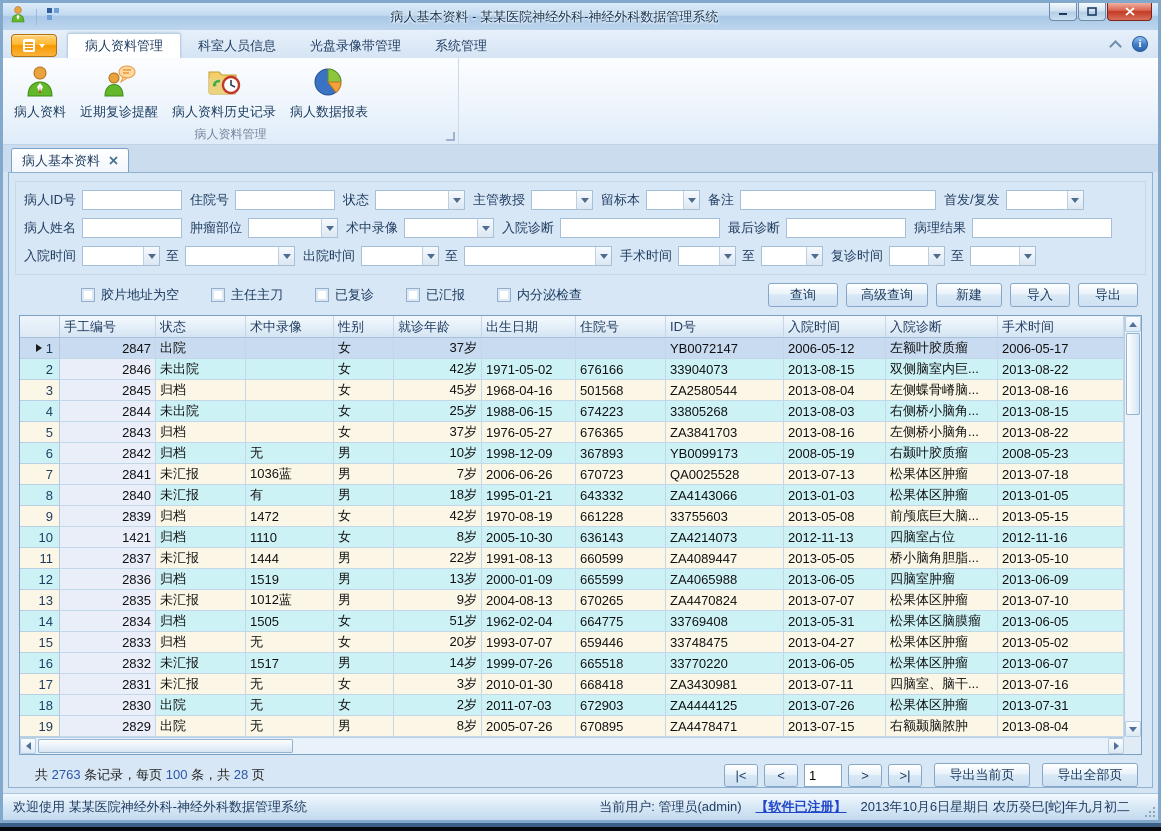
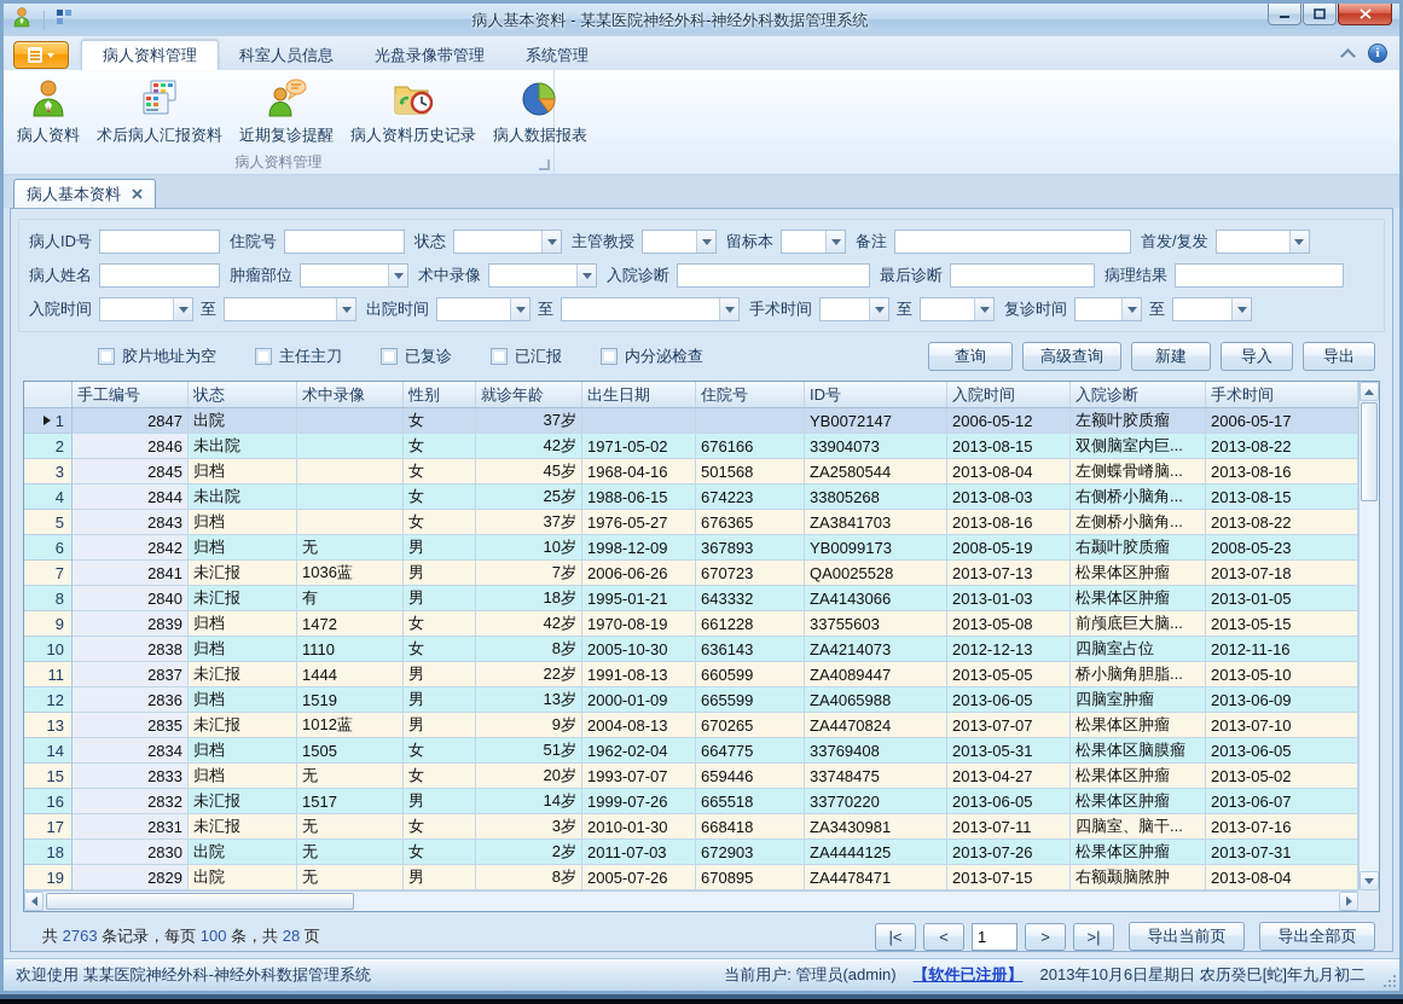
  病人基本资料 - 某某医院神经外科-神经外科数据管理系统
  病人资料管理
  科室人员信息
  光盘录像带管理
  系统管理
  i
  病人资料
+ 术后病人汇报资料
  近期复诊提醒
  病人资料历史记录
  病人数据报表
  病人资料管理
  病人基本资料
  病人ID号
  住院号
  状态
  主管教授
  留标本
  备注
  首发/复发
  病人姓名
  肿瘤部位
  术中录像
  入院诊断
  最后诊断
  病理结果
  入院时间
  至
  出院时间
  至
  手术时间
  至
  复诊时间
  至
  胶片地址为空
  主任主刀
  已复诊
  已汇报
  内分泌检查
  查询
  高级查询
  新建
  导入
  导出
  手工编号
  状态
  术中录像
  性别
  就诊年龄
  出生日期
  住院号
  ID号
  入院时间
  入院诊断
  手术时间
  1
  2847
  出院
  女
  37岁
  YB0072147
  2006-05-12
  左额叶胶质瘤
  2006-05-17
  2
  2846
  未出院
  女
  42岁
  1971-05-02
  676166
  33904073
  2013-08-15
  双侧脑室内巨...
  2013-08-22
  3
  2845
  归档
  女
  45岁
  1968-04-16
  501568
  ZA2580544
  2013-08-04
  左侧蝶骨嵴脑...
  2013-08-16
  4
  2844
  未出院
  女
  25岁
  1988-06-15
  674223
  33805268
  2013-08-03
  右侧桥小脑角...
  2013-08-15
  5
  2843
  归档
  女
  37岁
  1976-05-27
  676365
  ZA3841703
  2013-08-16
  左侧桥小脑角...
  2013-08-22
  6
  2842
  归档
  无
  男
  10岁
  1998-12-09
  367893
  YB0099173
  2008-05-19
  右颞叶胶质瘤
  2008-05-23
  7
  2841
  未汇报
  1036蓝
  男
  7岁
  2006-06-26
  670723
  QA0025528
  2013-07-13
  松果体区肿瘤
  2013-07-18
  8
  2840
  未汇报
  有
  男
  18岁
  1995-01-21
  643332
  ZA4143066
  2013-01-03
  松果体区肿瘤
  2013-01-05
  9
  2839
  归档
  1472
  女
  42岁
  1970-08-19
  661228
  33755603
  2013-05-08
  前颅底巨大脑...
  2013-05-15
  10
- 1421
+ 2838
  归档
  1110
  女
  8岁
  2005-10-30
  636143
  ZA4214073
- 2012-11-13
+ 2012-12-13
  四脑室占位
  2012-11-16
  11
  2837
  未汇报
  1444
  男
  22岁
  1991-08-13
  660599
  ZA4089447
  2013-05-05
  桥小脑角胆脂...
  2013-05-10
  12
  2836
  归档
  1519
  男
  13岁
  2000-01-09
  665599
  ZA4065988
  2013-06-05
  四脑室肿瘤
  2013-06-09
  13
  2835
  未汇报
  1012蓝
  男
  9岁
  2004-08-13
  670265
  ZA4470824
  2013-07-07
  松果体区肿瘤
  2013-07-10
  14
  2834
  归档
  1505
  女
  51岁
  1962-02-04
  664775
  33769408
  2013-05-31
  松果体区脑膜瘤
  2013-06-05
  15
  2833
  归档
  无
  女
  20岁
  1993-07-07
  659446
  33748475
  2013-04-27
  松果体区肿瘤
  2013-05-02
  16
  2832
  未汇报
  1517
  男
  14岁
  1999-07-26
  665518
  33770220
  2013-06-05
  松果体区肿瘤
  2013-06-07
  17
  2831
  未汇报
  无
  女
  3岁
  2010-01-30
  668418
  ZA3430981
  2013-07-11
  四脑室、脑干...
  2013-07-16
  18
  2830
  出院
  无
  女
  2岁
  2011-07-03
  672903
  ZA4444125
  2013-07-26
  松果体区肿瘤
  2013-07-31
  19
  2829
  出院
  无
  男
  8岁
  2005-07-26
  670895
  ZA4478471
  2013-07-15
  右额颞脑脓肿
  2013-08-04
  共 2763 条记录，每页 100 条，共 28 页
  |<
  <
  1
  >
  >|
  导出当前页
  导出全部页
  欢迎使用 某某医院神经外科-神经外科数据管理系统
  当前用户: 管理员(admin)
  【软件已注册】
  2013年10月6日星期日 农历癸巳[蛇]年九月初二
